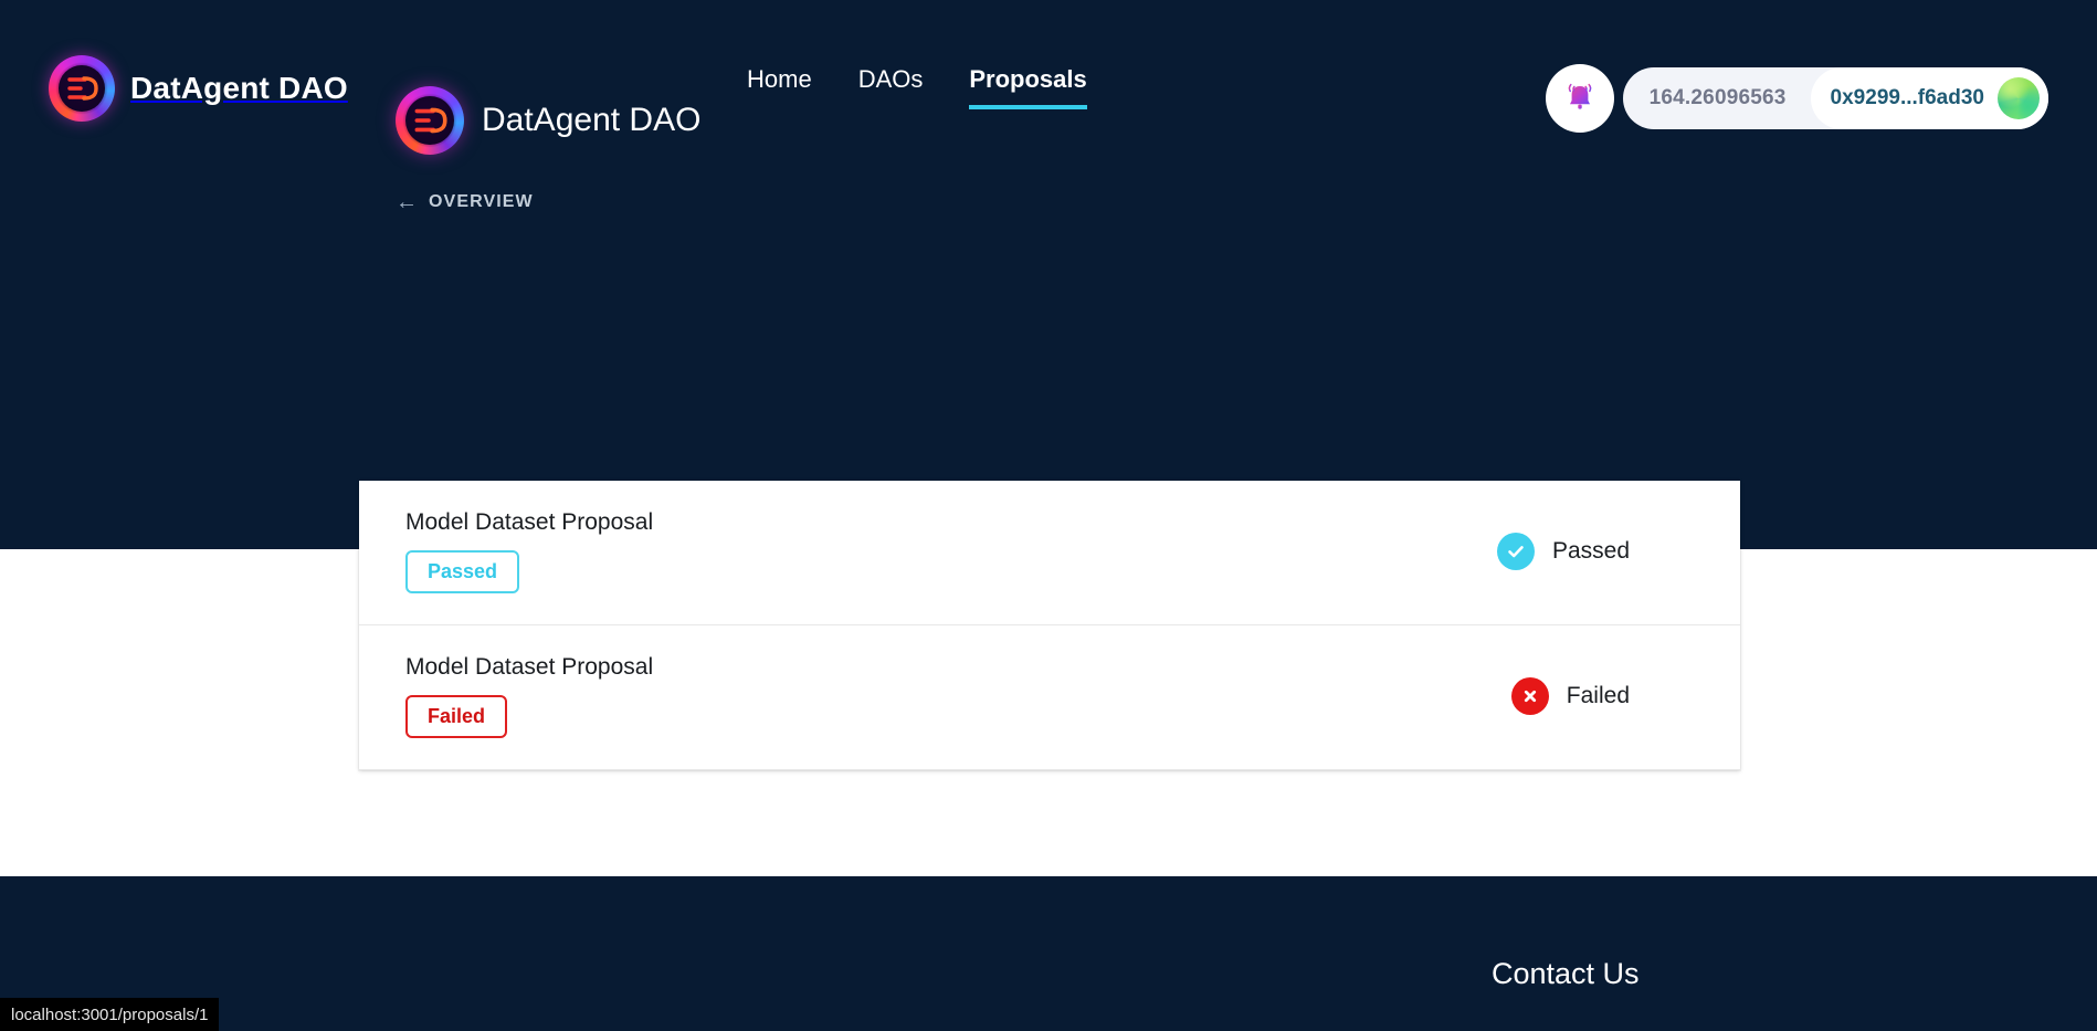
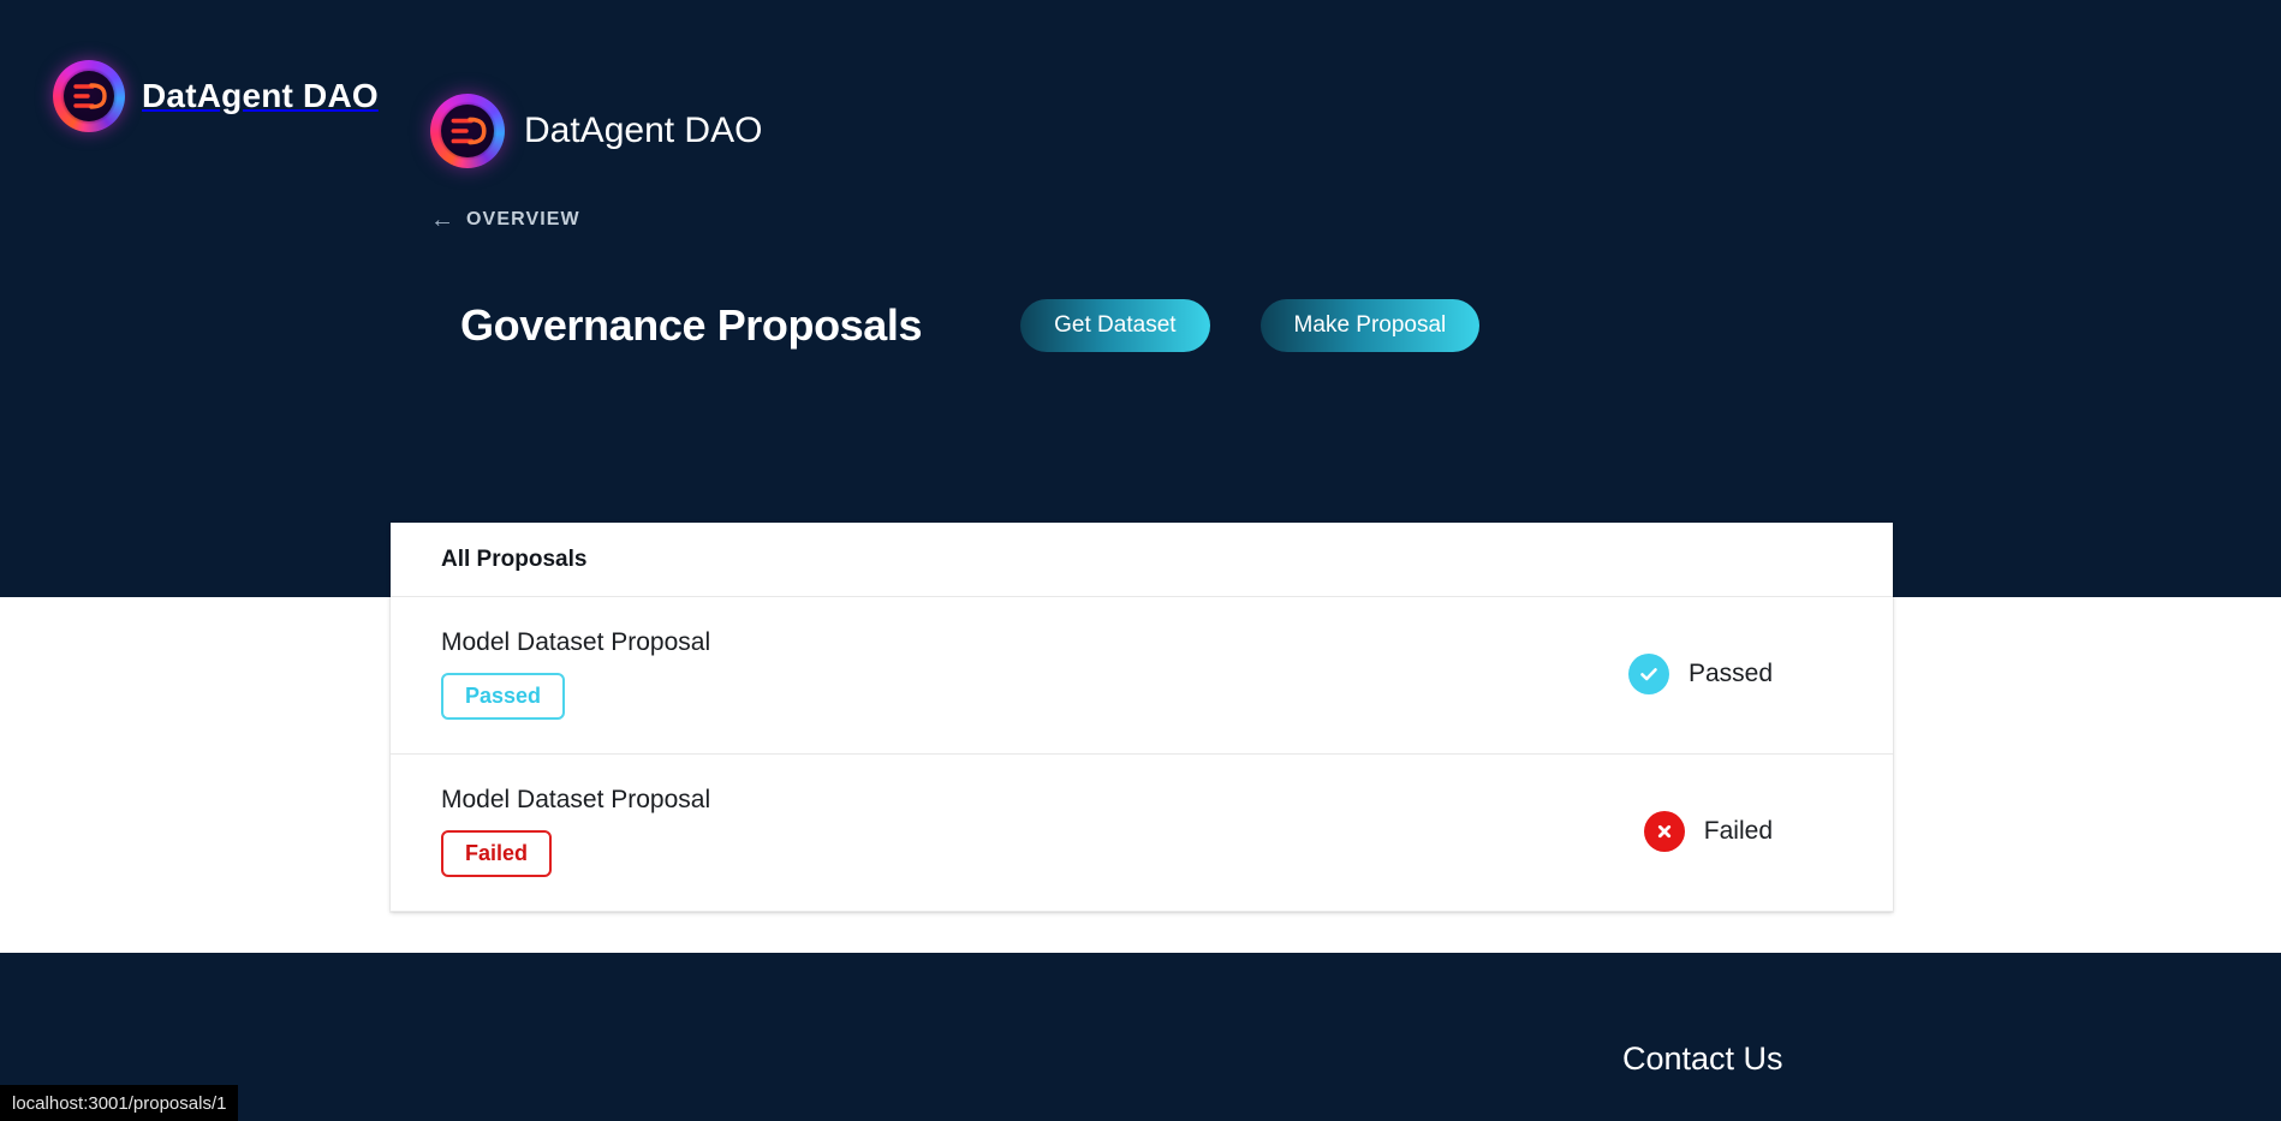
  DatAgent DAO
- Home
- DAOs
- Proposals
- 164.26096563
- 0x9299...f6ad30
  ←
  OVERVIEW
+ Governance Proposals
+ Get Dataset
+ Make Proposal
+ All Proposals
  Model Dataset Proposal
  Passed
  Passed
  Model Dataset Proposal
  Failed
  Failed
  DatAgent DAO
  Contact Us
  localhost:3001/proposals/1
